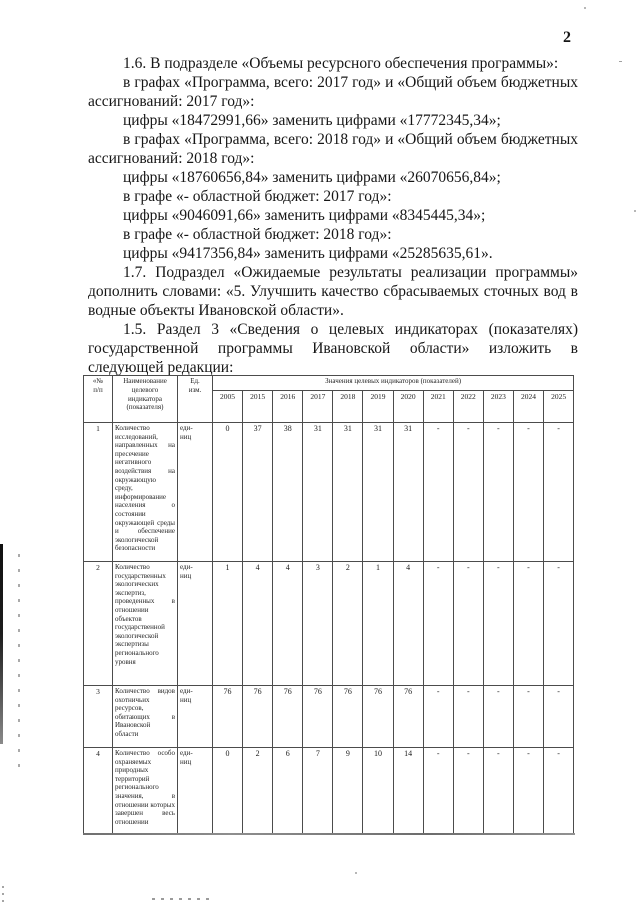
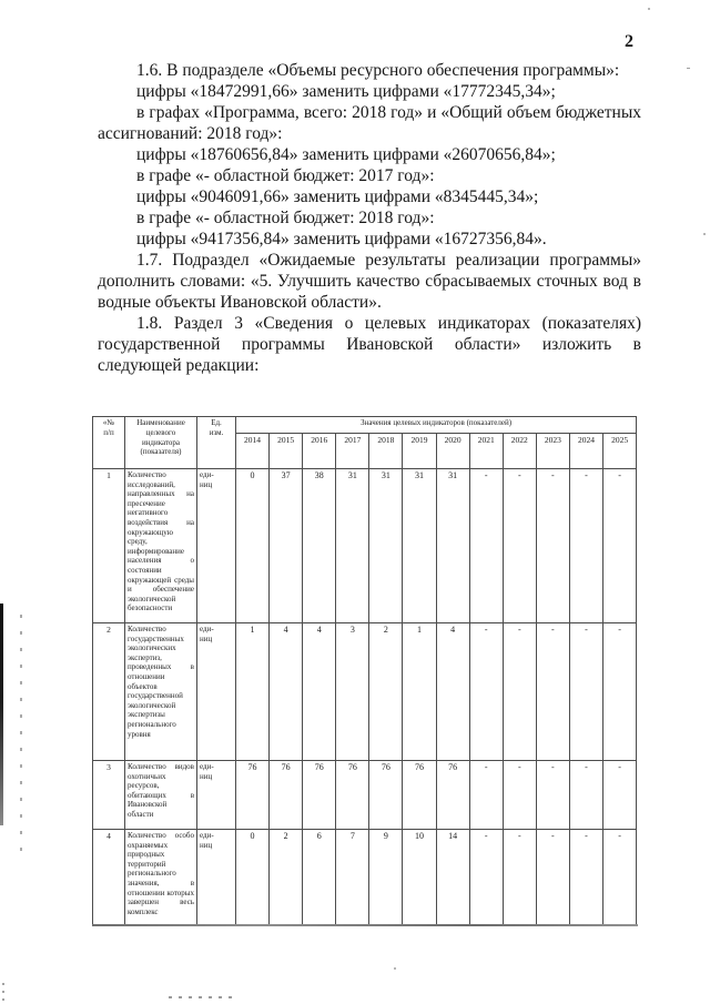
  2
  1.6. В подразделе «Объемы ресурсного обеспечения программы»:
- в графах «Программа, всего: 2017 год» и «Общий объем бюджетных ассигнований: 2017 год»:
  цифры «18472991,66» заменить цифрами «17772345,34»;
  в графах «Программа, всего: 2018 год» и «Общий объем бюджетных ассигнований: 2018 год»:
  цифры «18760656,84» заменить цифрами «26070656,84»;
  в графе «- областной бюджет: 2017 год»:
  цифры «9046091,66» заменить цифрами «8345445,34»;
  в графе «- областной бюджет: 2018 год»:
- цифры «9417356,84» заменить цифрами «25285635,61».
+ цифры «9417356,84» заменить цифрами «16727356,84».
  1.7. Подраздел «Ожидаемые результаты реализации программы» дополнить словами: «5. Улучшить качество сбрасываемых сточных вод в водные объекты Ивановской области».
- 1.5. Раздел 3 «Сведения о целевых индикаторах (показателях) государственной программы Ивановской области» изложить в следующей редакции:
+ 1.8. Раздел 3 «Сведения о целевых индикаторах (показателях) государственной программы Ивановской области» изложить в следующей редакции:
  «№ п/п	Наименование целевого индикатора (показателя)	Ед. изм.	Значения целевых индикаторов (показателей)
- 2005	2015	2016	2017	2018	2019	2020	2021	2022	2023	2024	2025
+ 2014	2015	2016	2017	2018	2019	2020	2021	2022	2023	2024	2025
  1	Количество исследований, направленных на пресечение негативного воздействия на окружающую среду, информирование населения о состоянии окружающей среды и обеспечение экологической безопасности	еди- ниц	0	37	38	31	31	31	31	-	-	-	-	-
  2	Количество государственных экологических экспертиз, проведенных в отношении объектов государственной экологической экспертизы регионального уровня	еди- ниц	1	4	4	3	2	1	4	-	-	-	-	-
  3	Количество видов охотничьих ресурсов, обитающих в Ивановской области	еди- ниц	76	76	76	76	76	76	76	-	-	-	-	-
- 4	Количество особо охраняемых природных территорий регионального значения, в отношении которых завершен весь отношении	еди- ниц	0	2	6	7	9	10	14	-	-	-	-	-
+ 4	Количество особо охраняемых природных территорий регионального значения, в отношении которых завершен весь комплекс	еди- ниц	0	2	6	7	9	10	14	-	-	-	-	-
